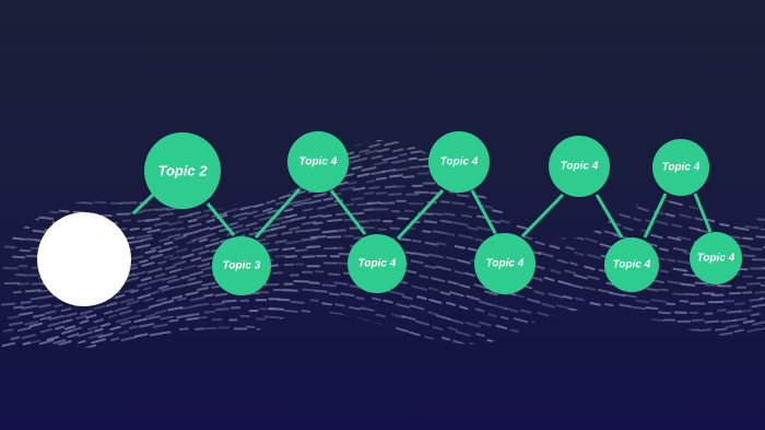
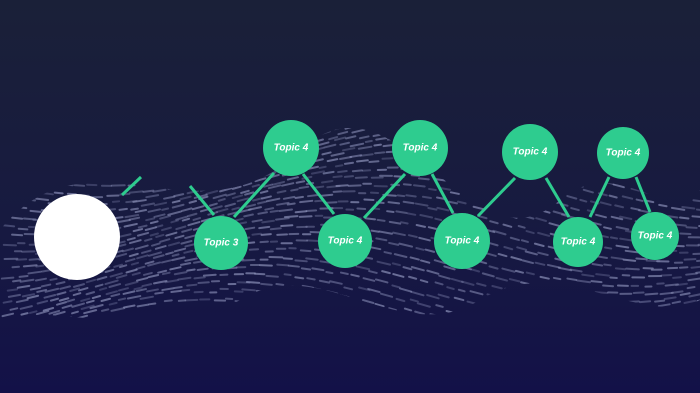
- Topic 2
  Topic 3
  Topic 4
  Topic 4
  Topic 4
  Topic 4
  Topic 4
  Topic 4
  Topic 4
  Topic 4
